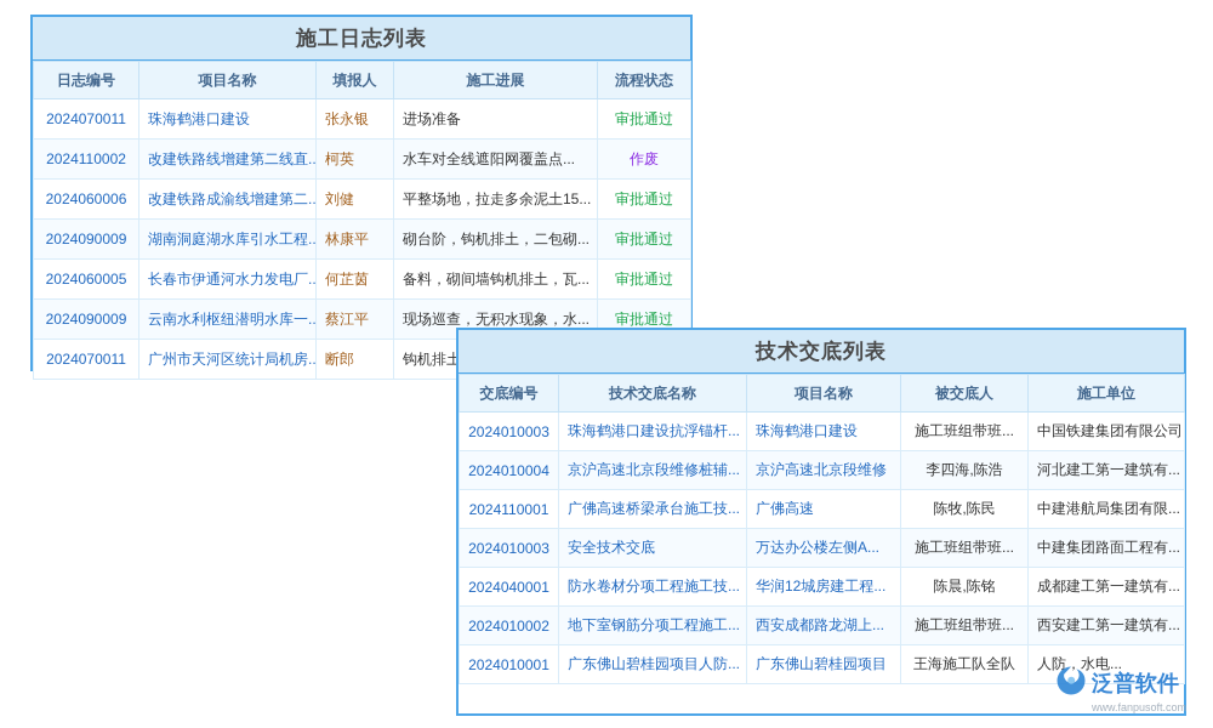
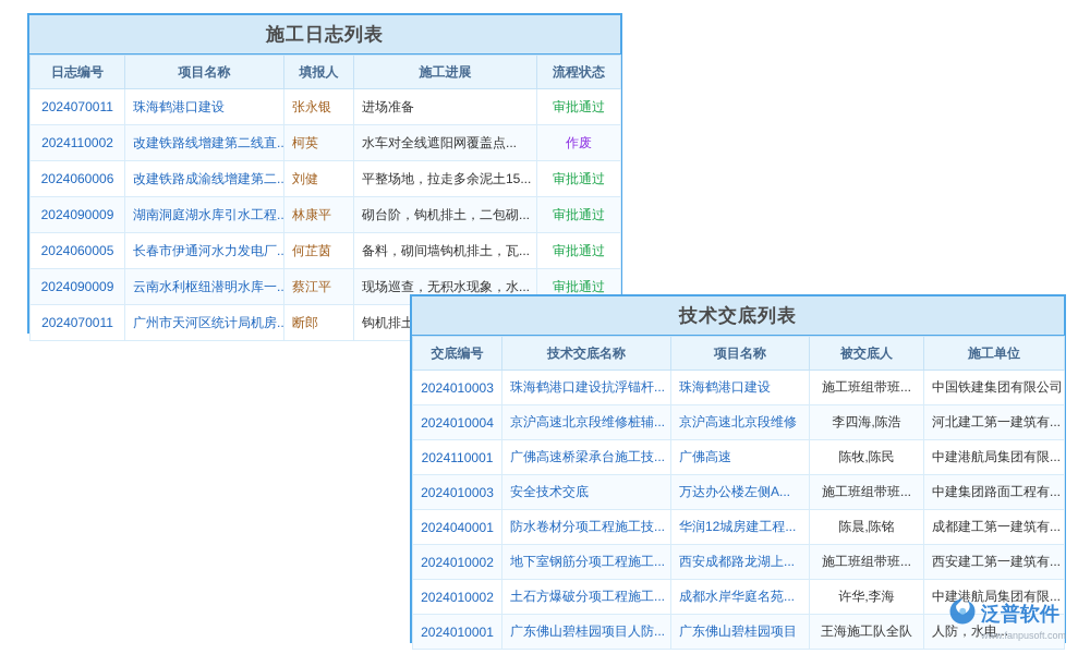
  施工日志列表
  日志编号	项目名称	填报人	施工进展	流程状态
  2024070011	珠海鹤港口建设	张永银	进场准备	审批通过
  2024110002	改建铁路线增建第二线直..	柯英	水车对全线遮阳网覆盖点...	作废
  2024060006	改建铁路成渝线增建第二..	刘健	平整场地，拉走多余泥土15...	审批通过
  2024090009	湖南洞庭湖水库引水工程..	林康平	砌台阶，钩机排土，二包砌...	审批通过
  2024060005	长春市伊通河水力发电厂..	何芷茵	备料，砌间墙钩机排土，瓦...	审批通过
  2024090009	云南水利枢纽潜明水库一..	蔡江平	现场巡查，无积水现象，水...	审批通过
  2024070011	广州市天河区统计局机房..	断郎	钩机排土
  技术交底列表
  交底编号	技术交底名称	项目名称	被交底人	施工单位
  2024010003	珠海鹤港口建设抗浮锚杆...	珠海鹤港口建设	施工班组带班...	中国铁建集团有限公司
  2024010004	京沪高速北京段维修桩辅...	京沪高速北京段维修	李四海,陈浩	河北建工第一建筑有...
  2024110001	广佛高速桥梁承台施工技...	广佛高速	陈牧,陈民	中建港航局集团有限...
  2024010003	安全技术交底	万达办公楼左侧A...	施工班组带班...	中建集团路面工程有...
  2024040001	防水卷材分项工程施工技...	华润12城房建工程...	陈晨,陈铭	成都建工第一建筑有...
  2024010002	地下室钢筋分项工程施工...	西安成都路龙湖上...	施工班组带班...	西安建工第一建筑有...
+ 2024010002	土石方爆破分项工程施工...	成都水岸华庭名苑...	许华,李海	中建港航局集团有限...
  2024010001	广东佛山碧桂园项目人防...	广东佛山碧桂园项目	王海施工队全队	人防，水电...
  泛普软件
  www.fanpusoft.com
